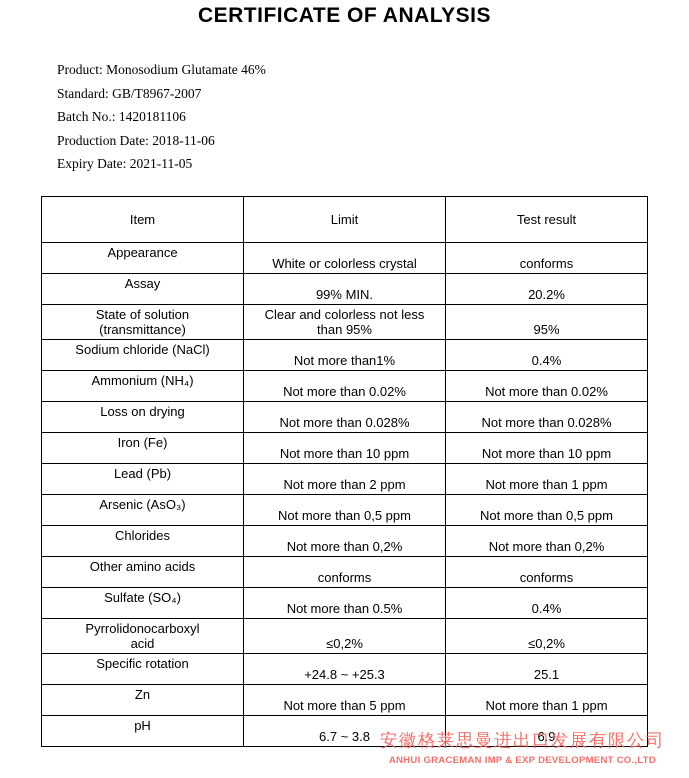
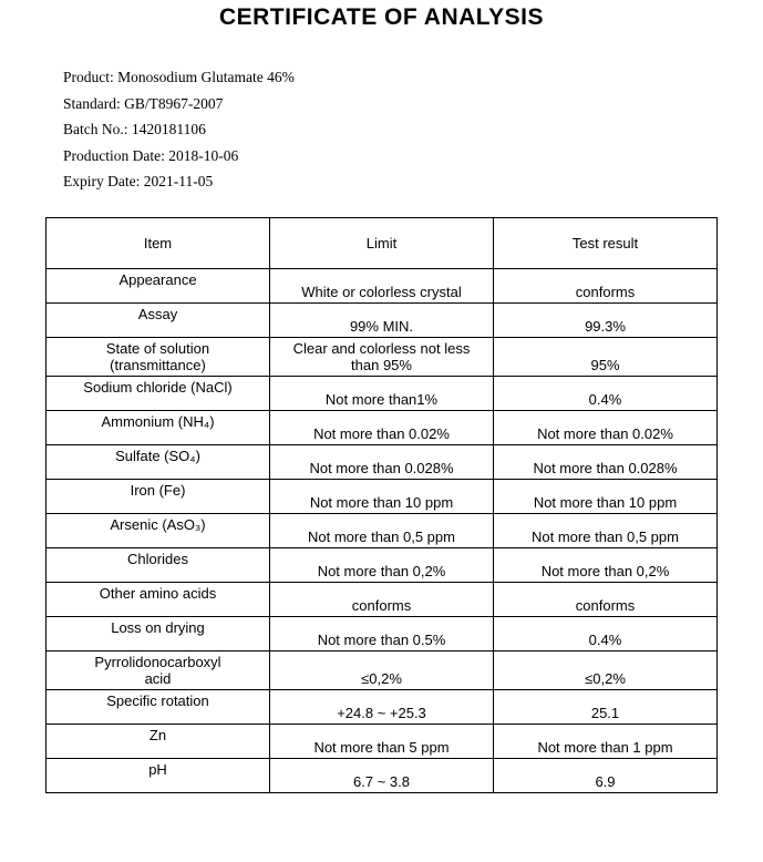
  CERTIFICATE OF ANALYSIS
  Product: Monosodium Glutamate 46%
  Standard: GB/T8967-2007
  Batch No.: 1420181106
- Production Date: 2018-11-06
+ Production Date: 2018-10-06
  Expiry Date: 2021-11-05
  Item	Limit	Test result
  Appearance	White or colorless crystal	conforms
- Assay	99% MIN.	20.2%
+ Assay	99% MIN.	99.3%
  State of solution (transmittance)	Clear and colorless not less than 95%	95%
  Sodium chloride (NaCl)	Not more than1%	0.4%
  Ammonium (NH₄)	Not more than 0.02%	Not more than 0.02%
- Loss on drying	Not more than 0.028%	Not more than 0.028%
+ Sulfate (SO₄)	Not more than 0.028%	Not more than 0.028%
  Iron (Fe)	Not more than 10 ppm	Not more than 10 ppm
- Lead (Pb)	Not more than 2 ppm	Not more than 1 ppm
  Arsenic (AsO₃)	Not more than 0,5 ppm	Not more than 0,5 ppm
  Chlorides	Not more than 0,2%	Not more than 0,2%
  Other amino acids	conforms	conforms
- Sulfate (SO₄)	Not more than 0.5%	0.4%
+ Loss on drying	Not more than 0.5%	0.4%
  Pyrrolidonocarboxyl acid	≤0,2%	≤0,2%
  Specific rotation	+24.8 ~ +25.3	25.1
  Zn	Not more than 5 ppm	Not more than 1 ppm
  pH	6.7 ~ 3.8	6.9
- 安徽格莱思曼进出口发展有限公司
- ANHUI GRACEMAN IMP & EXP DEVELOPMENT CO.,LTD
